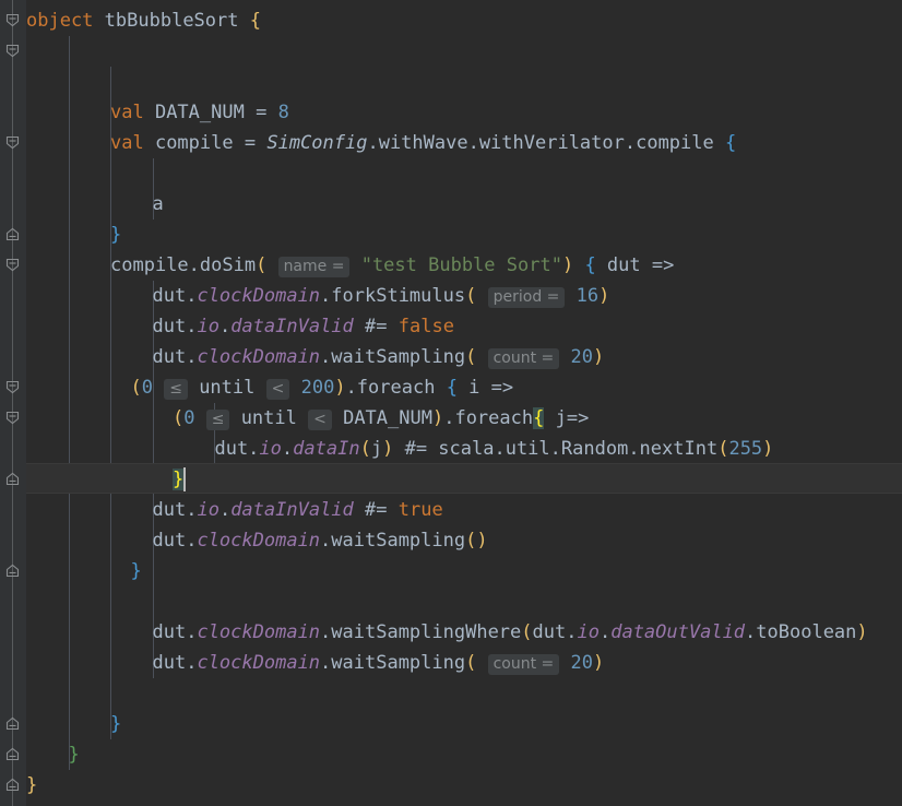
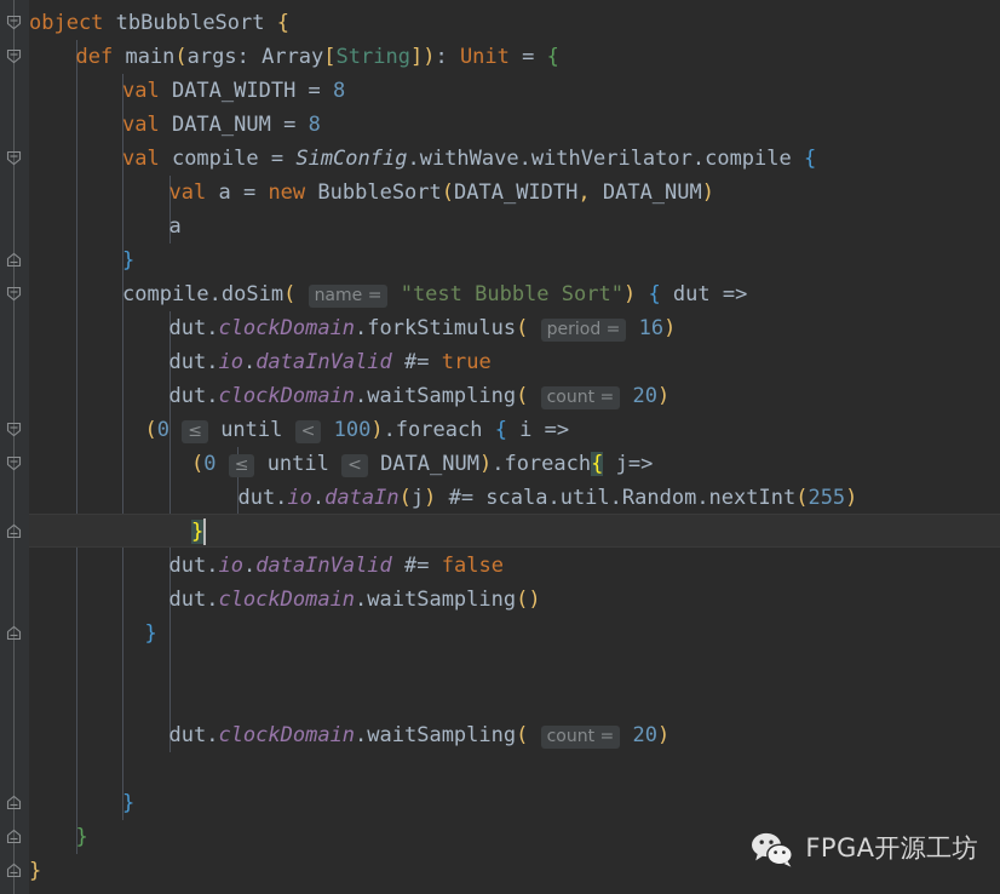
  object tbBubbleSort {
+ def main(args: Array[String]): Unit = {
+ val DATA_WIDTH = 8
  val DATA_NUM = 8
  val compile = SimConfig.withWave.withVerilator.compile {
+ val a = new BubbleSort(DATA_WIDTH, DATA_NUM)
  a
  }
  compile.doSim( name = "test Bubble Sort") { dut =>
  dut.clockDomain.forkStimulus( period = 16)
- dut.io.dataInValid #= false
+ dut.io.dataInValid #= true
  dut.clockDomain.waitSampling( count = 20)
- (0 ≤ until < 200).foreach { i =>
+ (0 ≤ until < 100).foreach { i =>
  (0 ≤ until < DATA_NUM).foreach{ j=>
  dut.io.dataIn(j) #= scala.util.Random.nextInt(255)
  }
- dut.io.dataInValid #= true
+ dut.io.dataInValid #= false
  dut.clockDomain.waitSampling()
  }
- dut.clockDomain.waitSamplingWhere(dut.io.dataOutValid.toBoolean)
  dut.clockDomain.waitSampling( count = 20)
  }
  }
  }
+ FPGA开源工坊
